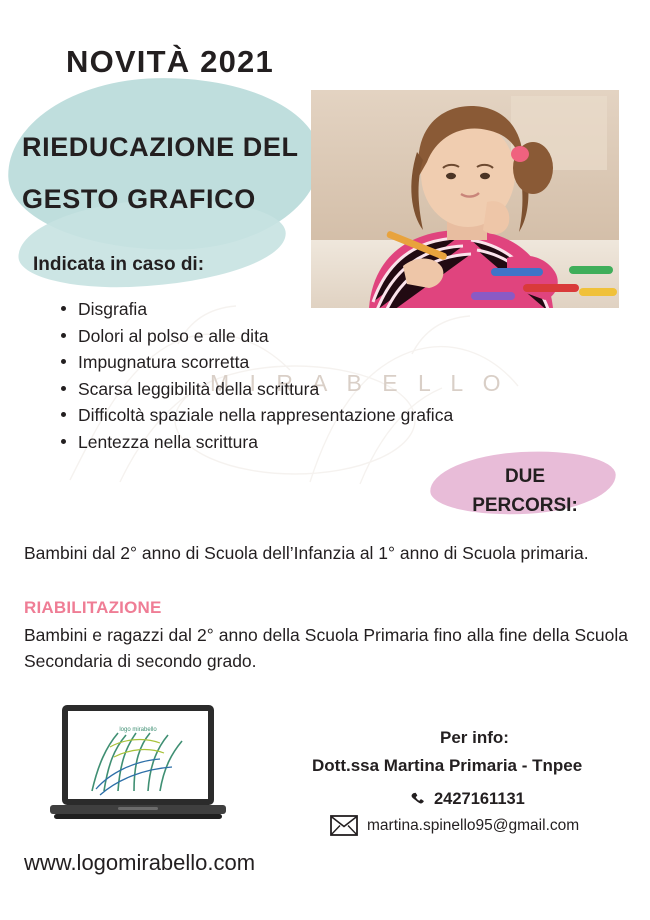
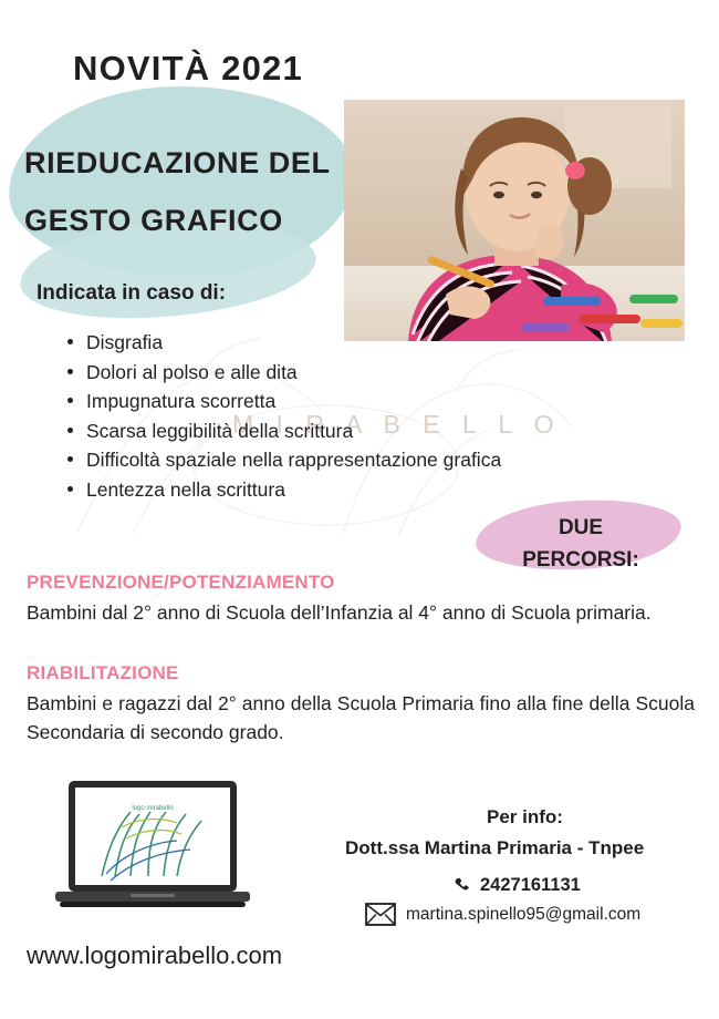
  NOVITÀ 2021
  RIEDUCAZIONE DEL
  GESTO GRAFICO
  Indicata in caso di:
  Disgrafia
  Dolori al polso e alle dita
  Impugnatura scorretta
  Scarsa leggibilità della scrittura
  Difficoltà spaziale nella rappresentazione grafica
  Lentezza nella scrittura
  DUE
  PERCORSI:
+ PREVENZIONE/POTENZIAMENTO
- Bambini dal 2° anno di Scuola dell’Infanzia al 1° anno di Scuola primaria.
+ Bambini dal 2° anno di Scuola dell’Infanzia al 4° anno di Scuola primaria.
  RIABILITAZIONE
  Bambini e ragazzi dal 2° anno della Scuola Primaria fino alla fine della Scuola Secondaria di secondo grado.
  Per info:
  Dott.ssa Martina Primaria - Tnpee
  2427161131
  martina.spinello95@gmail.com
  www.logomirabello.com
